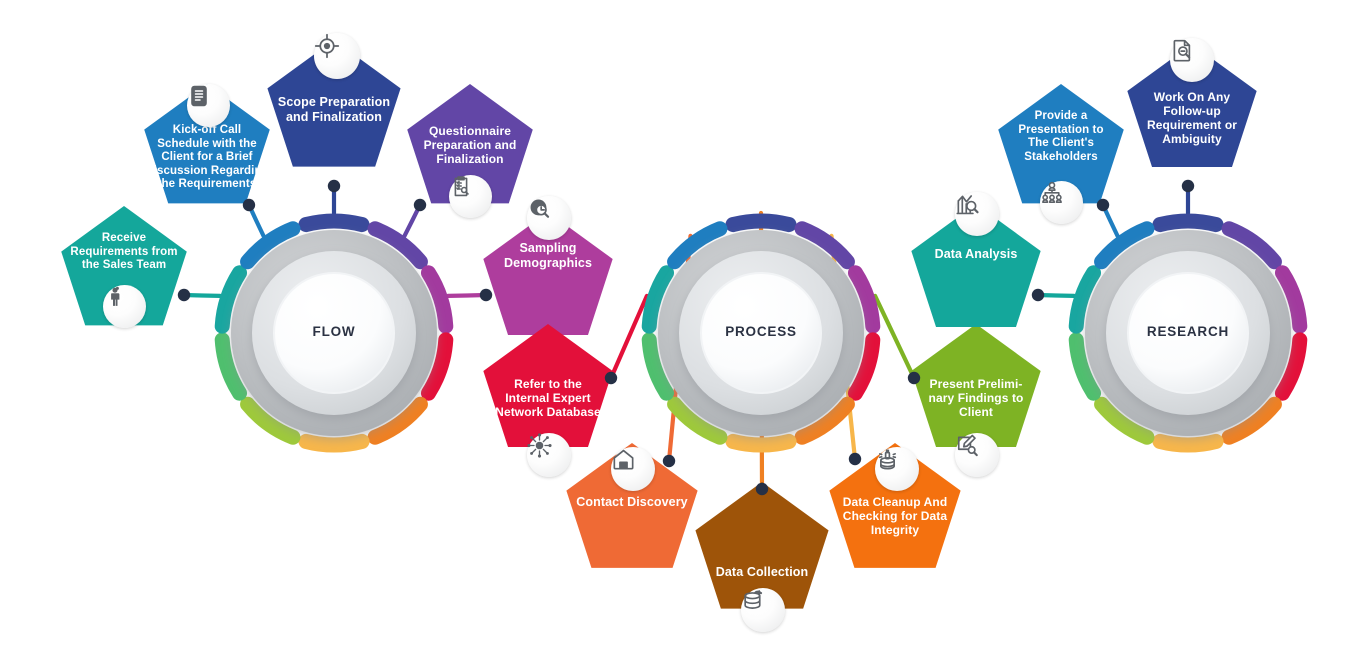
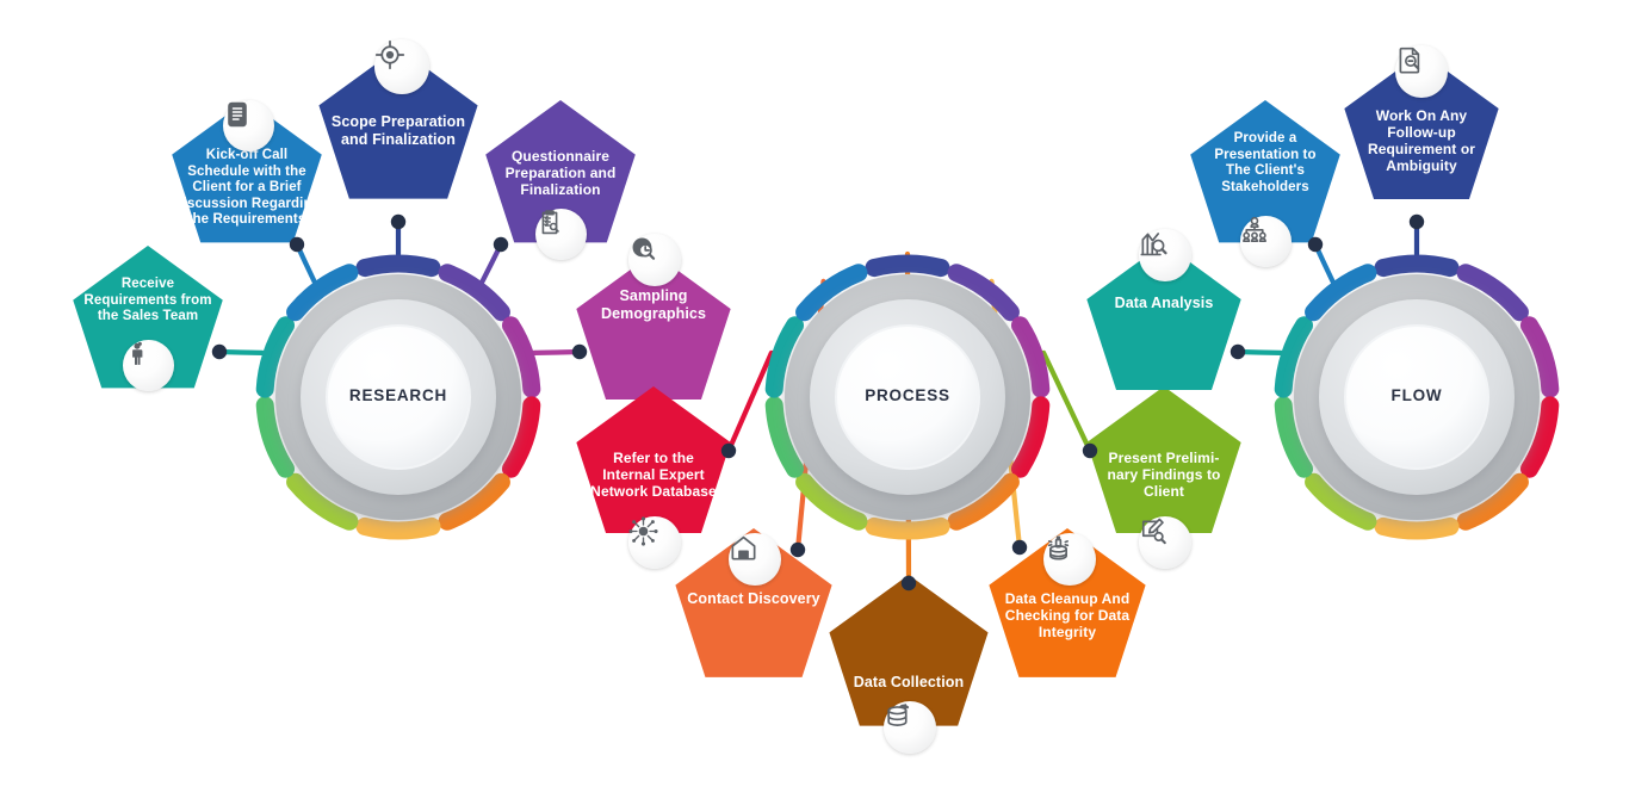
- FLOW
+ RESEARCH
  PROCESS
- RESEARCH
+ FLOW
  Receive
  Requirements from
  the Sales Team
  Kick-off Call
  Schedule with the
  Client for a Brief
  Discussion Regarding
  the Requirements
  Scope Preparation
  and Finalization
  Questionnaire
  Preparation and
  Finalization
  Sampling
  Demographics
  Refer to the
  Internal Expert
  Network Database
  Contact Discovery
  Data Collection
  Data Cleanup And
  Checking for Data
  Integrity
  Present Prelimi-
  nary Findings to
  Client
  Data Analysis
  Provide a
  Presentation to
  The Client's
  Stakeholders
  Work On Any
  Follow-up
  Requirement or
  Ambiguity
